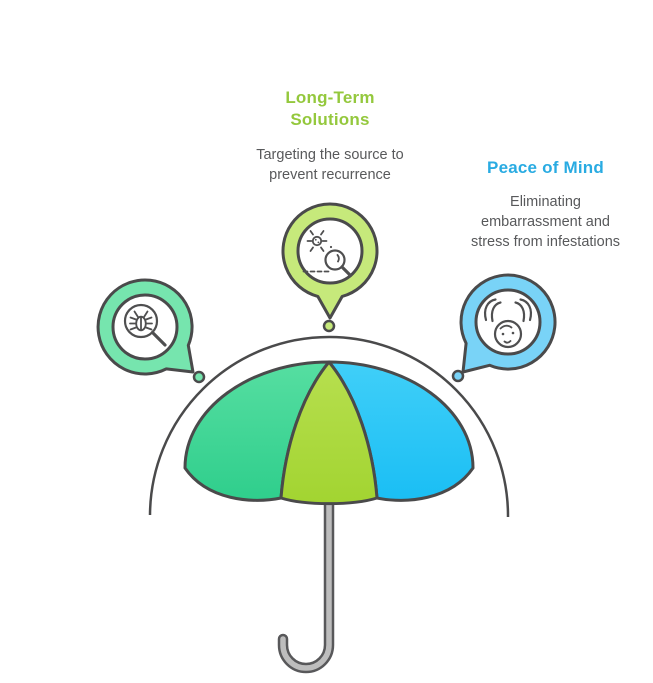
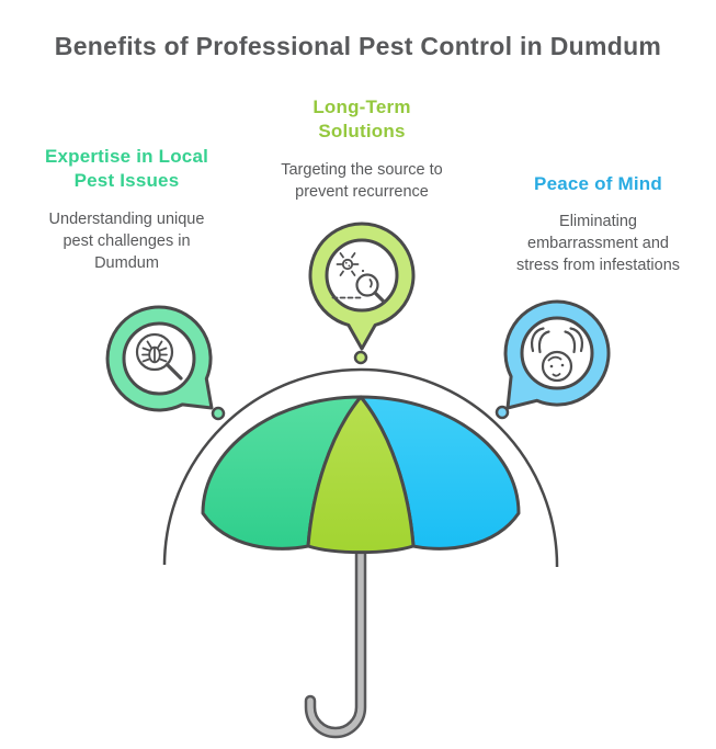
+ Benefits of Professional Pest Control in Dumdum
+ Expertise in Local
+ Pest Issues
+ Understanding unique
+ pest challenges in
+ Dumdum
  Long-Term
  Solutions
  Targeting the source to
  prevent recurrence
  Peace of Mind
  Eliminating
  embarrassment and
  stress from infestations
